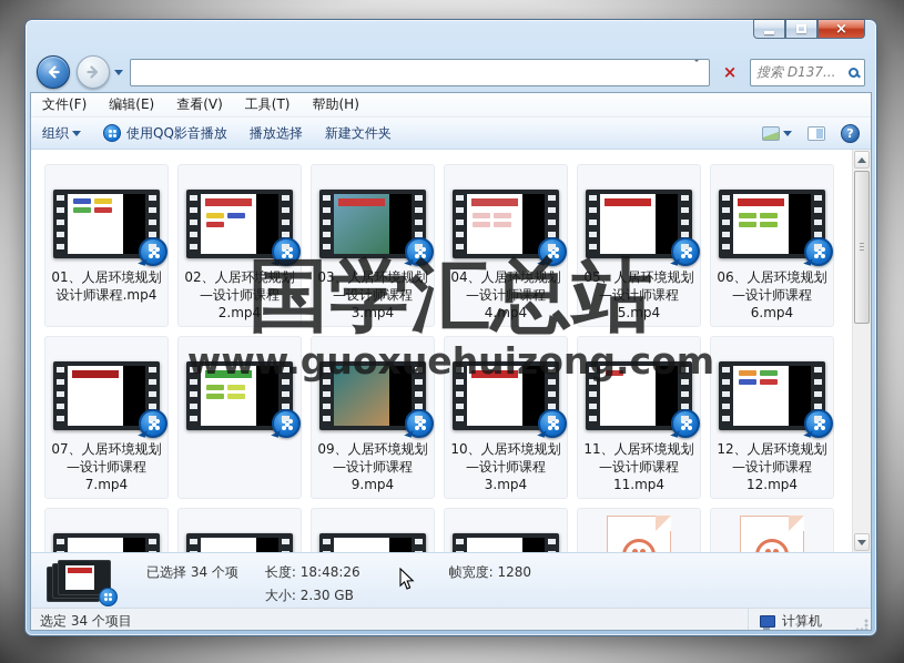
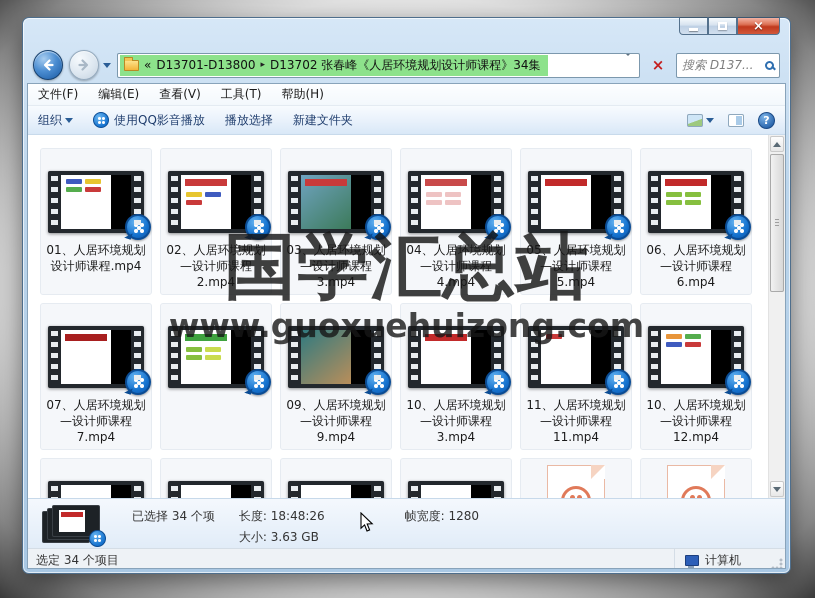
  ×
+ «
+ D13701-D13800
+ ▸
+ D13702 张春峰《人居环境规划设计师课程》34集
  ×
  搜索 D137...
  文件(F)
  编辑(E)
  查看(V)
  工具(T)
  帮助(H)
  组织
  使用QQ影音播放
  播放选择
  新建文件夹
  ?
  01、人居环境规划设计师课程.mp4
  02、人居环境规划—设计师课程 2.mp4
  03、人居环境规划—设计师课程 3.mp4
  04、人居环境规划—设计师课程 4.mp4
  05、人居环境规划—设计师课程 5.mp4
  06、人居环境规划—设计师课程 6.mp4
  07、人居环境规划—设计师课程 7.mp4
  09、人居环境规划—设计师课程 9.mp4
  10、人居环境规划—设计师课程 3.mp4
  11、人居环境规划—设计师课程 11.mp4
- 12、人居环境规划—设计师课程 12.mp4
+ 10、人居环境规划—设计师课程 12.mp4
  已选择 34 个项
  长度: 18:48:26
- 大小: 2.30 GB
+ 大小: 3.63 GB
  帧宽度: 1280
  选定 34 个项目
  计算机
  国学汇总站
  www.guoxuehuizong.com
